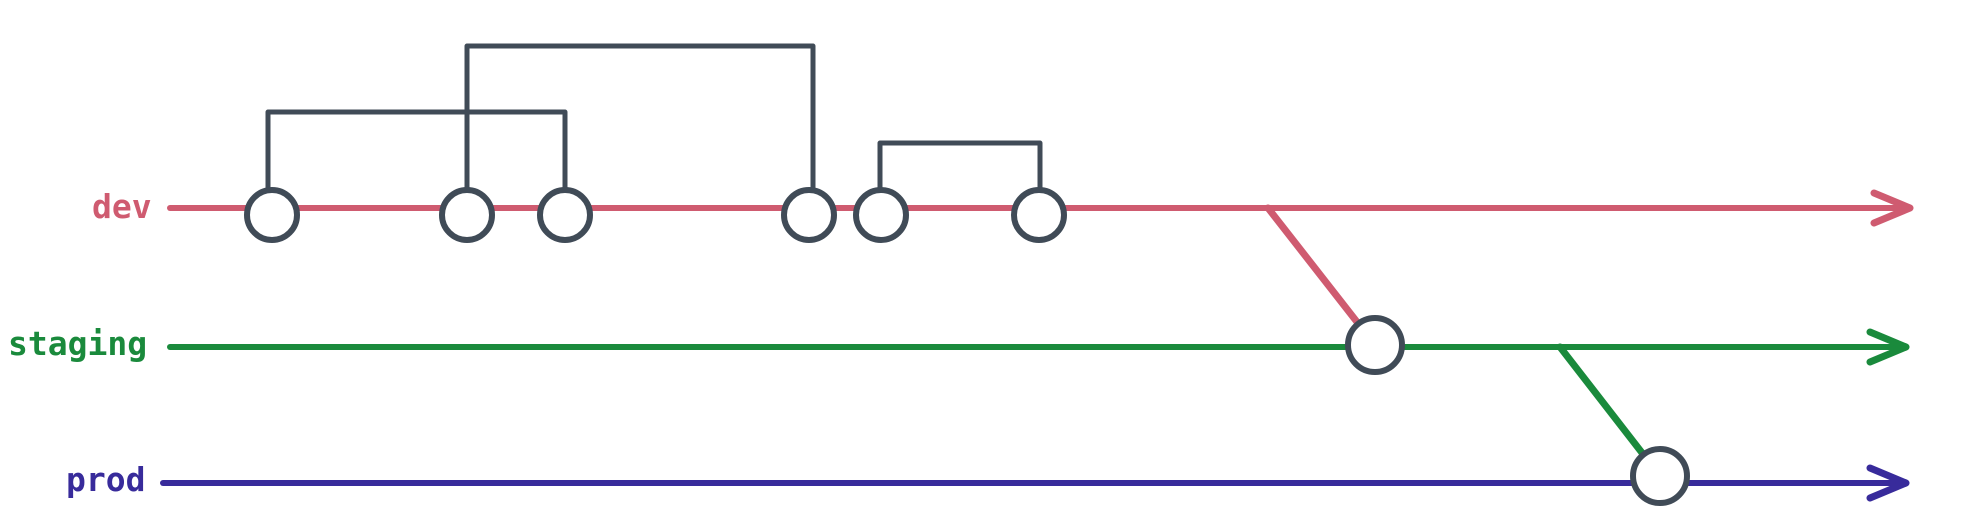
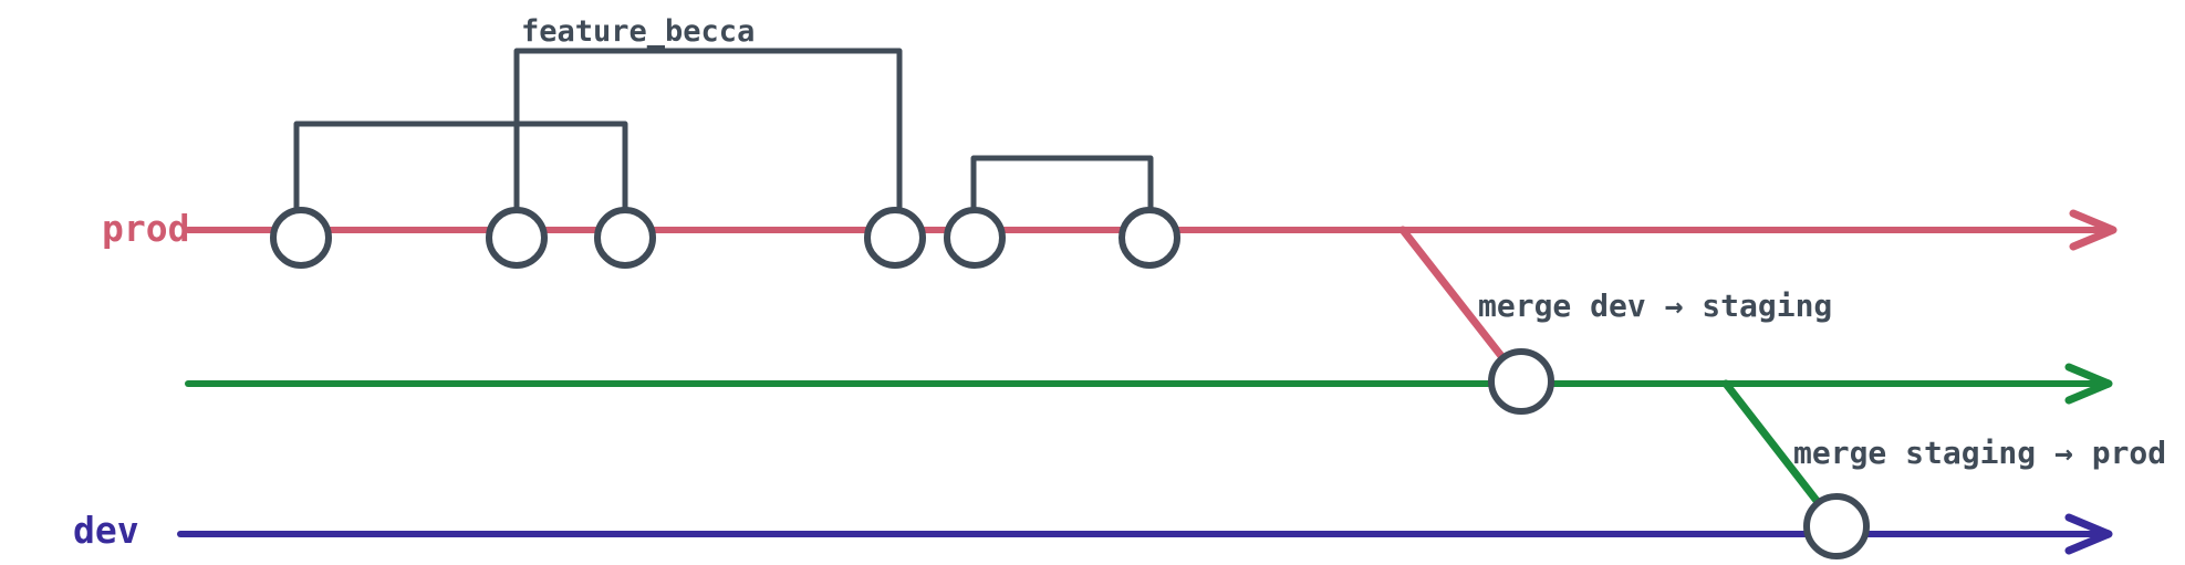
- dev
+ prod
- staging
- prod
+ dev
+ feature_becca
+ merge dev → staging
+ merge staging → prod
